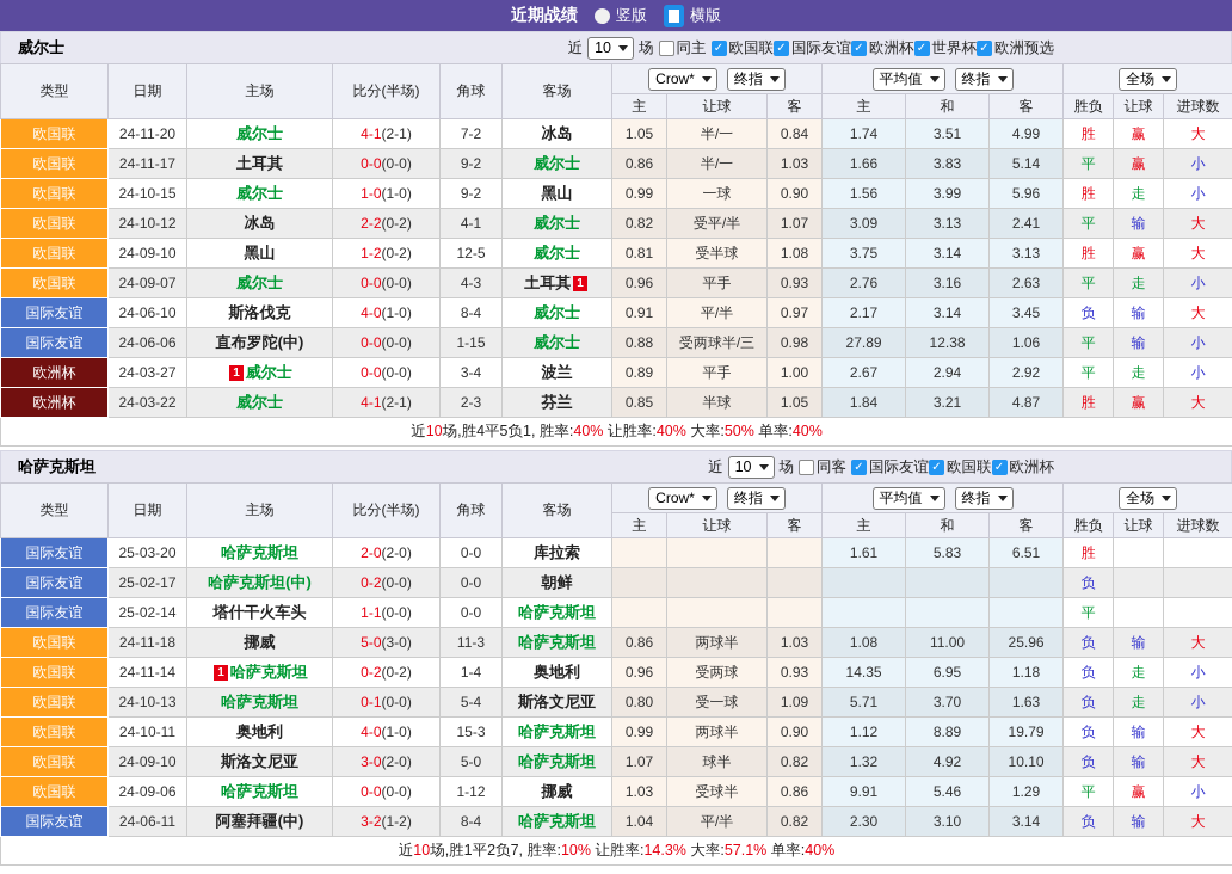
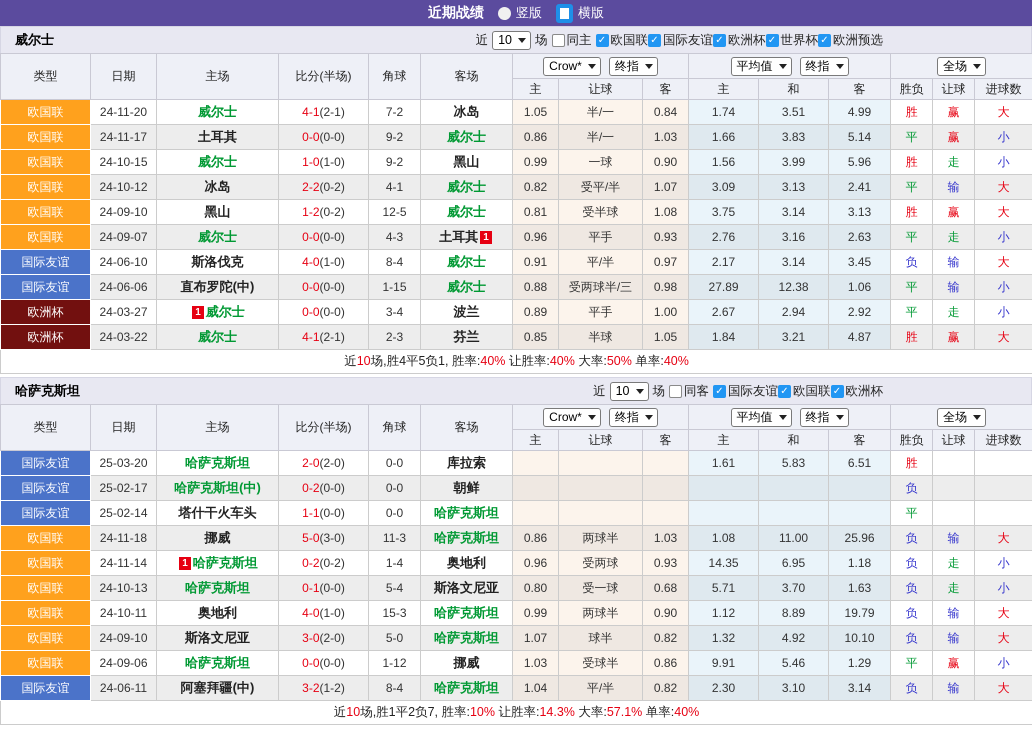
  近期战绩
  竖版
  横版
  威尔士
  近
  10
  场
  同主
  ✓
  欧国联
  ✓
  国际友谊
  ✓
  欧洲杯
  ✓
  世界杯
  ✓
  欧洲预选
  类型	日期	主场	比分(半场)	角球	客场	Crow* 终指	平均值 终指	全场
  主	让球	客	主	和	客	胜负	让球	进球数
  欧国联	24-11-20	威尔士	4-1(2-1)	7-2	冰岛	1.05	半/一	0.84	1.74	3.51	4.99	胜	赢	大
  欧国联	24-11-17	土耳其	0-0(0-0)	9-2	威尔士	0.86	半/一	1.03	1.66	3.83	5.14	平	赢	小
  欧国联	24-10-15	威尔士	1-0(1-0)	9-2	黑山	0.99	一球	0.90	1.56	3.99	5.96	胜	走	小
  欧国联	24-10-12	冰岛	2-2(0-2)	4-1	威尔士	0.82	受平/半	1.07	3.09	3.13	2.41	平	输	大
  欧国联	24-09-10	黑山	1-2(0-2)	12-5	威尔士	0.81	受半球	1.08	3.75	3.14	3.13	胜	赢	大
  欧国联	24-09-07	威尔士	0-0(0-0)	4-3	土耳其 1	0.96	平手	0.93	2.76	3.16	2.63	平	走	小
  国际友谊	24-06-10	斯洛伐克	4-0(1-0)	8-4	威尔士	0.91	平/半	0.97	2.17	3.14	3.45	负	输	大
  国际友谊	24-06-06	直布罗陀(中)	0-0(0-0)	1-15	威尔士	0.88	受两球半/三	0.98	27.89	12.38	1.06	平	输	小
  欧洲杯	24-03-27	1 威尔士	0-0(0-0)	3-4	波兰	0.89	平手	1.00	2.67	2.94	2.92	平	走	小
  欧洲杯	24-03-22	威尔士	4-1(2-1)	2-3	芬兰	0.85	半球	1.05	1.84	3.21	4.87	胜	赢	大
  近10场,胜4平5负1, 胜率:40% 让胜率:40% 大率:50% 单率:40%
  哈萨克斯坦
  近
  10
  场
  同客
  ✓
  国际友谊
  ✓
  欧国联
  ✓
  欧洲杯
  类型	日期	主场	比分(半场)	角球	客场	Crow* 终指	平均值 终指	全场
  主	让球	客	主	和	客	胜负	让球	进球数
  国际友谊	25-03-20	哈萨克斯坦	2-0(2-0)	0-0	库拉索				1.61	5.83	6.51	胜
  国际友谊	25-02-17	哈萨克斯坦(中)	0-2(0-0)	0-0	朝鲜							负
  国际友谊	25-02-14	塔什干火车头	1-1(0-0)	0-0	哈萨克斯坦							平
  欧国联	24-11-18	挪威	5-0(3-0)	11-3	哈萨克斯坦	0.86	两球半	1.03	1.08	11.00	25.96	负	输	大
  欧国联	24-11-14	1 哈萨克斯坦	0-2(0-2)	1-4	奥地利	0.96	受两球	0.93	14.35	6.95	1.18	负	走	小
- 欧国联	24-10-13	哈萨克斯坦	0-1(0-0)	5-4	斯洛文尼亚	0.80	受一球	1.09	5.71	3.70	1.63	负	走	小
+ 欧国联	24-10-13	哈萨克斯坦	0-1(0-0)	5-4	斯洛文尼亚	0.80	受一球	0.68	5.71	3.70	1.63	负	走	小
  欧国联	24-10-11	奥地利	4-0(1-0)	15-3	哈萨克斯坦	0.99	两球半	0.90	1.12	8.89	19.79	负	输	大
  欧国联	24-09-10	斯洛文尼亚	3-0(2-0)	5-0	哈萨克斯坦	1.07	球半	0.82	1.32	4.92	10.10	负	输	大
  欧国联	24-09-06	哈萨克斯坦	0-0(0-0)	1-12	挪威	1.03	受球半	0.86	9.91	5.46	1.29	平	赢	小
  国际友谊	24-06-11	阿塞拜疆(中)	3-2(1-2)	8-4	哈萨克斯坦	1.04	平/半	0.82	2.30	3.10	3.14	负	输	大
  近10场,胜1平2负7, 胜率:10% 让胜率:14.3% 大率:57.1% 单率:40%
